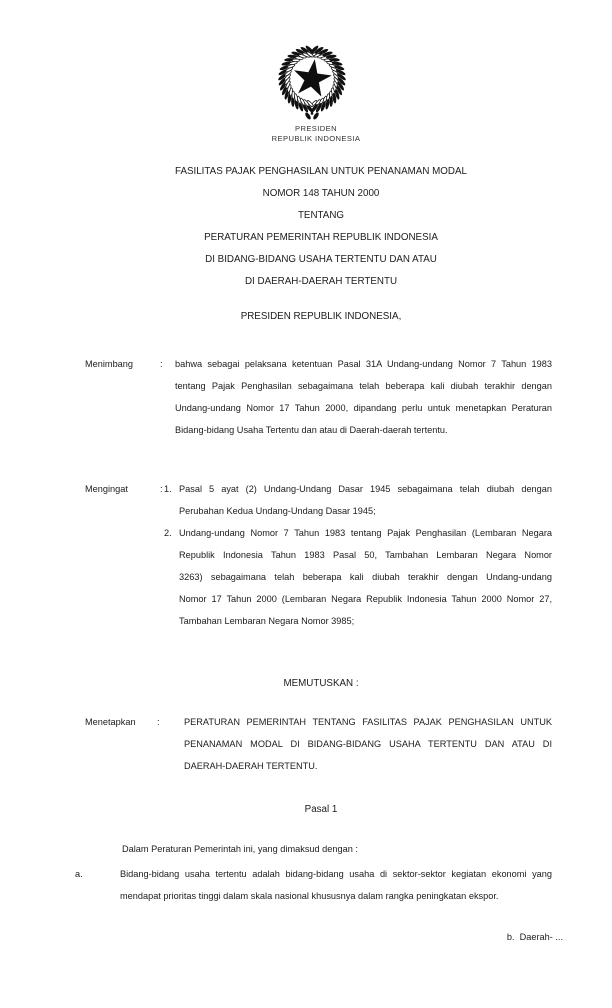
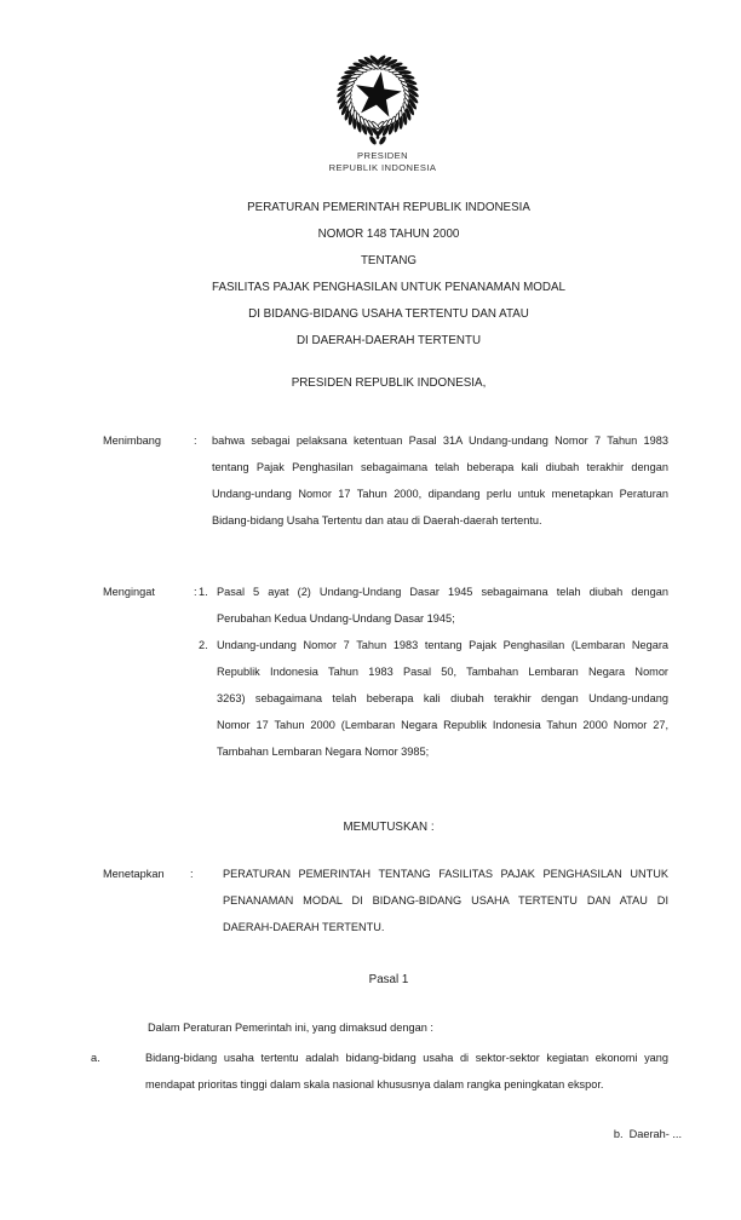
  PRESIDEN
  REPUBLIK INDONESIA
- FASILITAS PAJAK PENGHASILAN UNTUK PENANAMAN MODAL
+ PERATURAN PEMERINTAH REPUBLIK INDONESIA
  NOMOR 148 TAHUN 2000
  TENTANG
- PERATURAN PEMERINTAH REPUBLIK INDONESIA
+ FASILITAS PAJAK PENGHASILAN UNTUK PENANAMAN MODAL
  DI BIDANG-BIDANG USAHA TERTENTU DAN ATAU
  DI DAERAH-DAERAH TERTENTU
  PRESIDEN REPUBLIK INDONESIA,
  Menimbang
  :
  bahwa sebagai pelaksana ketentuan Pasal 31A Undang-undang Nomor 7 Tahun 1983
  tentang Pajak Penghasilan sebagaimana telah beberapa kali diubah terakhir dengan
  Undang-undang Nomor 17 Tahun 2000, dipandang perlu untuk menetapkan Peraturan
  Bidang-bidang Usaha Tertentu dan atau di Daerah-daerah tertentu.
  Mengingat
  :
  1.
  Pasal 5 ayat (2) Undang-Undang Dasar 1945 sebagaimana telah diubah dengan
  Perubahan Kedua Undang-Undang Dasar 1945;
  2.
  Undang-undang Nomor 7 Tahun 1983 tentang Pajak Penghasilan (Lembaran Negara
  Republik Indonesia Tahun 1983 Pasal 50, Tambahan Lembaran Negara Nomor
  3263) sebagaimana telah beberapa kali diubah terakhir dengan Undang-undang
  Nomor 17 Tahun 2000 (Lembaran Negara Republik Indonesia Tahun 2000 Nomor 27,
  Tambahan Lembaran Negara Nomor 3985;
  MEMUTUSKAN :
  Menetapkan
  :
  PERATURAN PEMERINTAH TENTANG FASILITAS PAJAK PENGHASILAN UNTUK
  PENANAMAN MODAL DI BIDANG-BIDANG USAHA TERTENTU DAN ATAU DI
  DAERAH-DAERAH TERTENTU.
  Pasal 1
  Dalam Peraturan Pemerintah ini, yang dimaksud dengan :
  a.
  Bidang-bidang usaha tertentu adalah bidang-bidang usaha di sektor-sektor kegiatan ekonomi yang
  mendapat prioritas tinggi dalam skala nasional khususnya dalam rangka peningkatan ekspor.
  b. Daerah- ...
